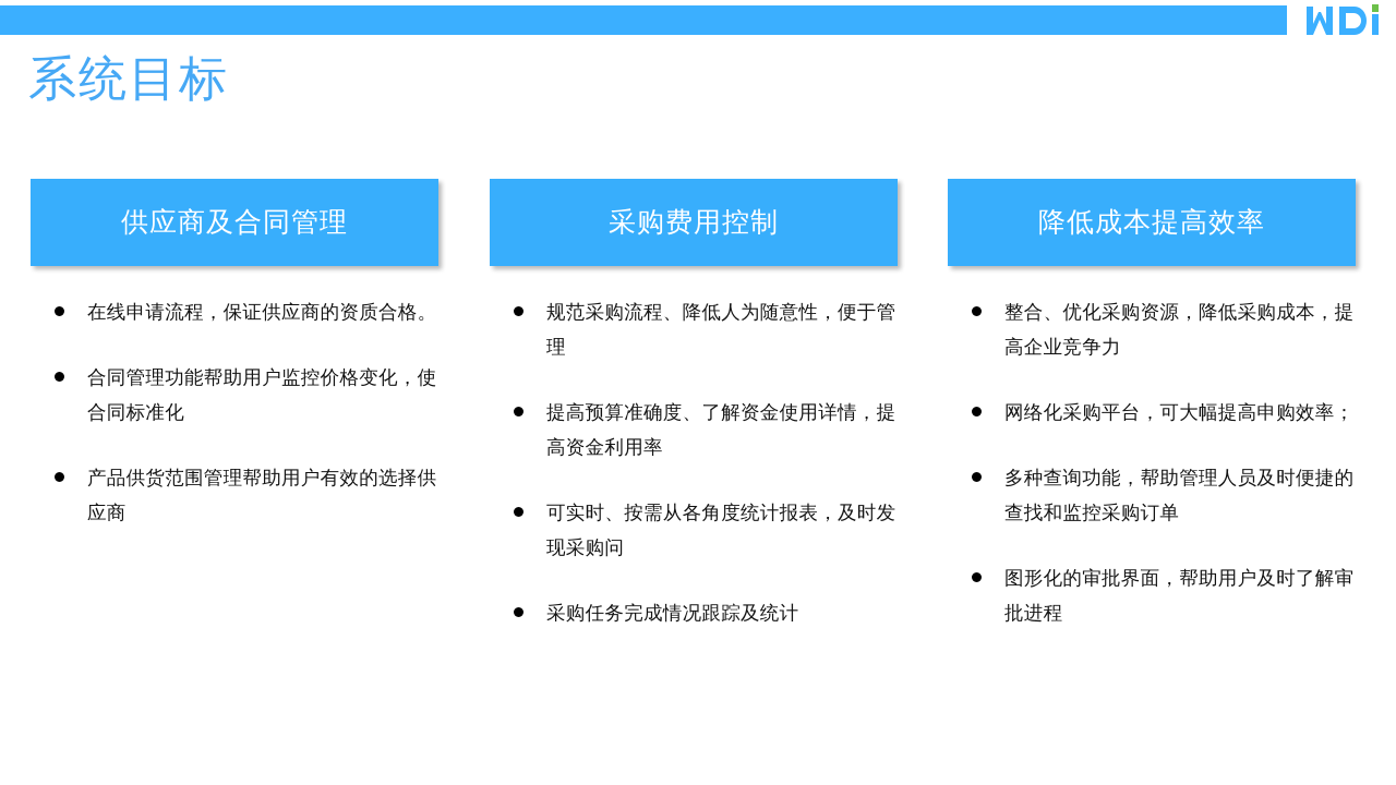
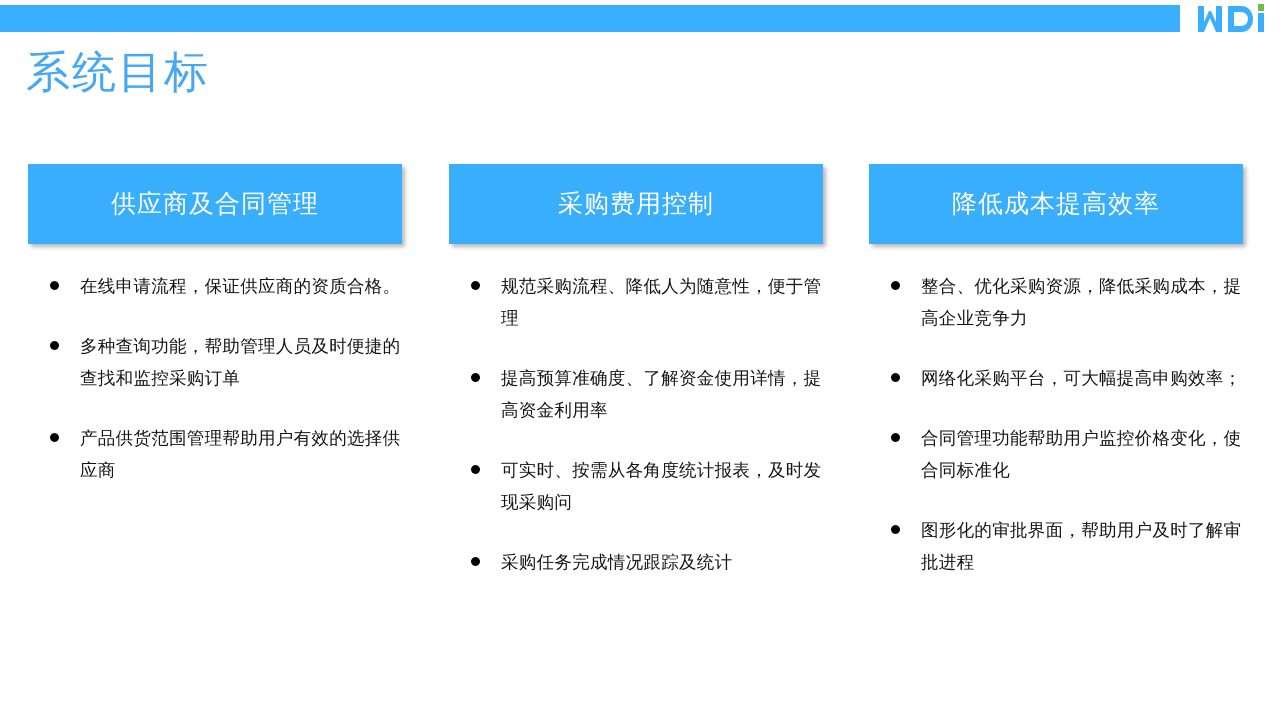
  系统目标
  供应商及合同管理
  在线申请流程，保证供应商的资质合格。
- 合同管理功能帮助用户监控价格变化，使合同标准化
+ 多种查询功能，帮助管理人员及时便捷的查找和监控采购订单
  产品供货范围管理帮助用户有效的选择供应商
  采购费用控制
  规范采购流程、降低人为随意性，便于管理
  提高预算准确度、了解资金使用详情，提高资金利用率
  可实时、按需从各角度统计报表，及时发现采购问
  采购任务完成情况跟踪及统计
  降低成本提高效率
  整合、优化采购资源，降低采购成本，提高企业竞争力
  网络化采购平台，可大幅提高申购效率；
- 多种查询功能，帮助管理人员及时便捷的查找和监控采购订单
+ 合同管理功能帮助用户监控价格变化，使合同标准化
  图形化的审批界面，帮助用户及时了解审批进程
